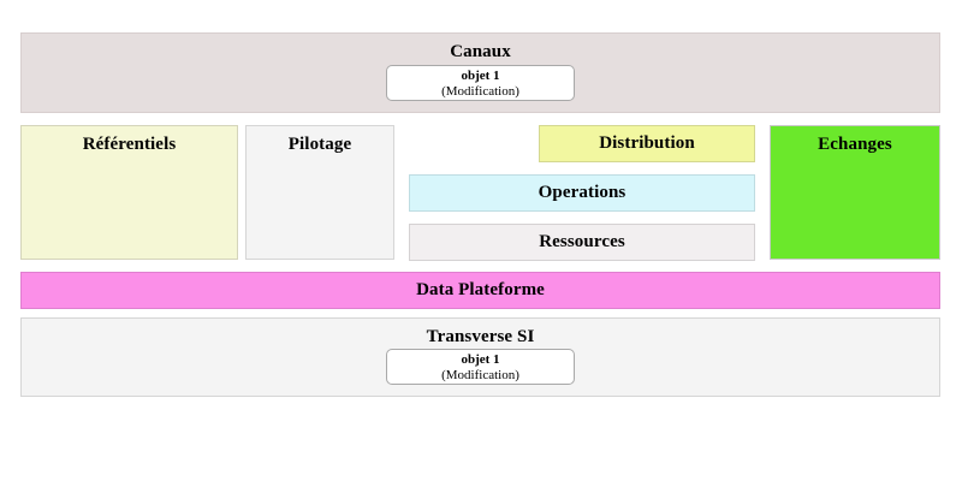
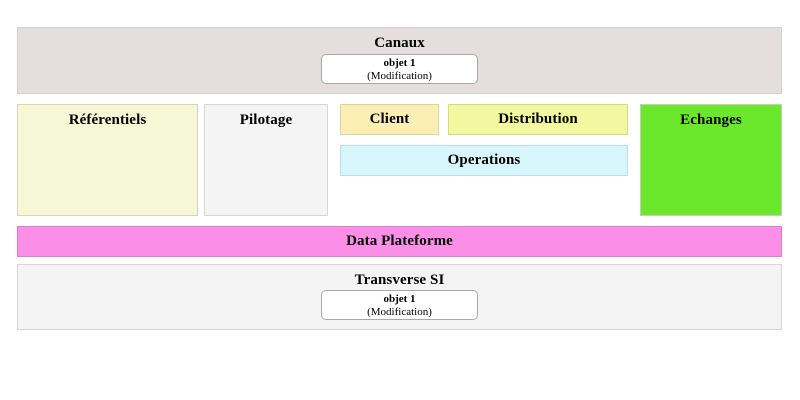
  Canaux
  objet 1
  (Modification)
  Référentiels
  Pilotage
+ Client
  Distribution
  Operations
- Ressources
  Echanges
  Data Plateforme
  Transverse SI
  objet 1
  (Modification)
